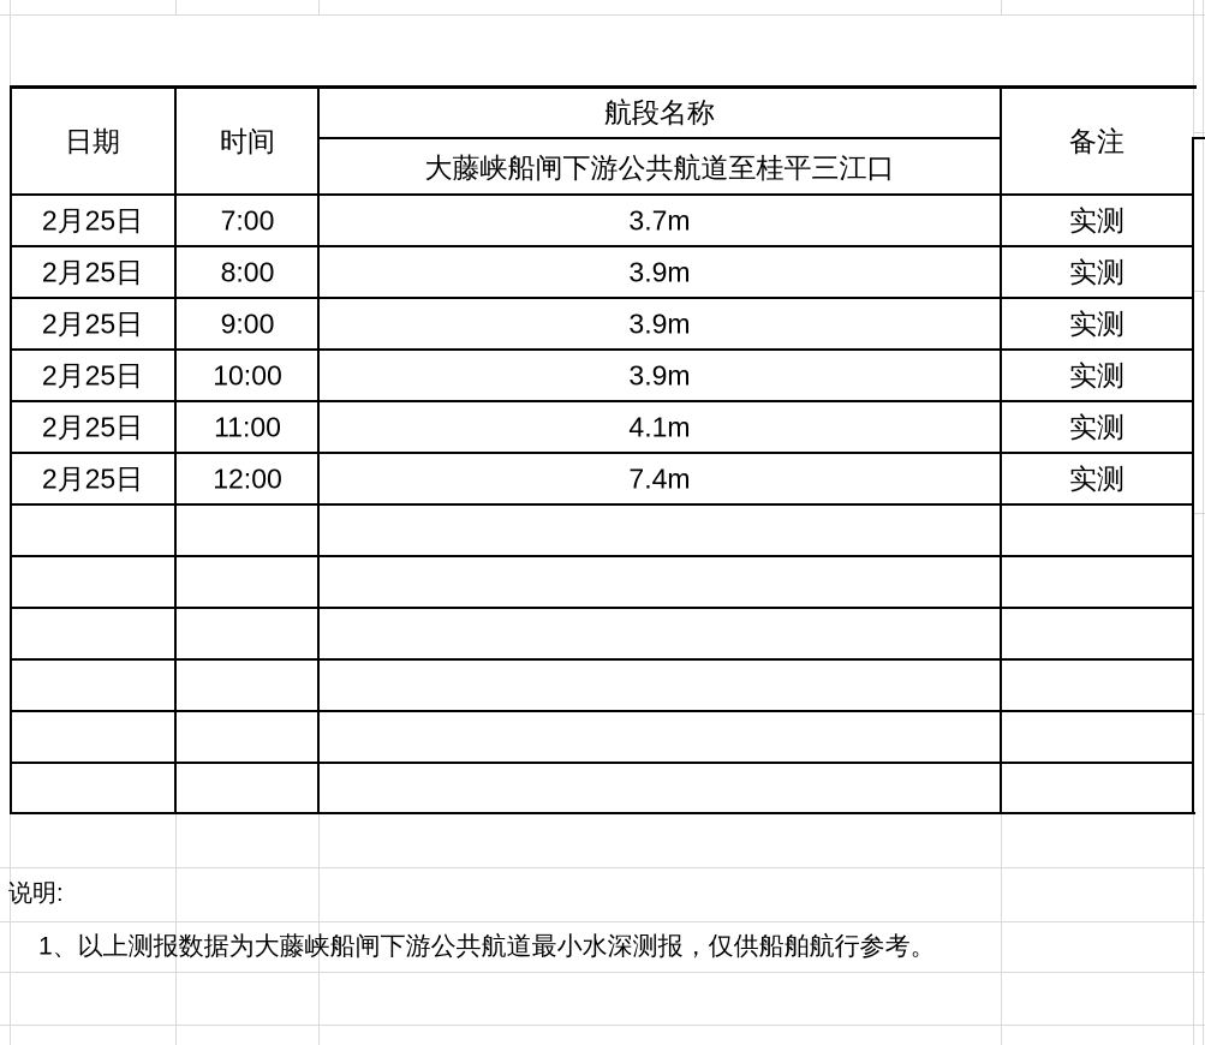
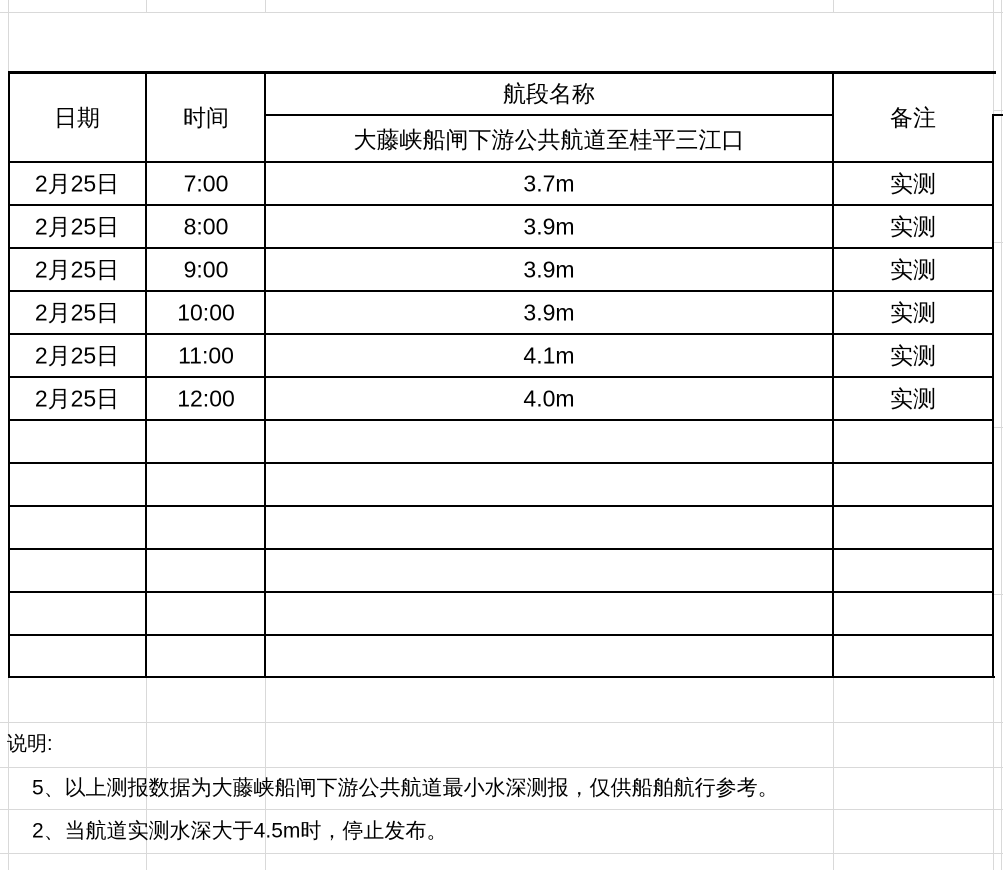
  日期
  时间
  航段名称
  大藤峡船闸下游公共航道至桂平三江口
  备注
  2月25日
  7:00
  3.7m
  实测
  2月25日
  8:00
  3.9m
  实测
  2月25日
  9:00
  3.9m
  实测
  2月25日
  10:00
  3.9m
  实测
  2月25日
  11:00
  4.1m
  实测
  2月25日
  12:00
- 7.4m
+ 4.0m
  实测
  说明:
- 1、以上测报数据为大藤峡船闸下游公共航道最小水深测报，仅供船舶航行参考。
+ 5、以上测报数据为大藤峡船闸下游公共航道最小水深测报，仅供船舶航行参考。
+ 2、当航道实测水深大于4.5m时，停止发布。
